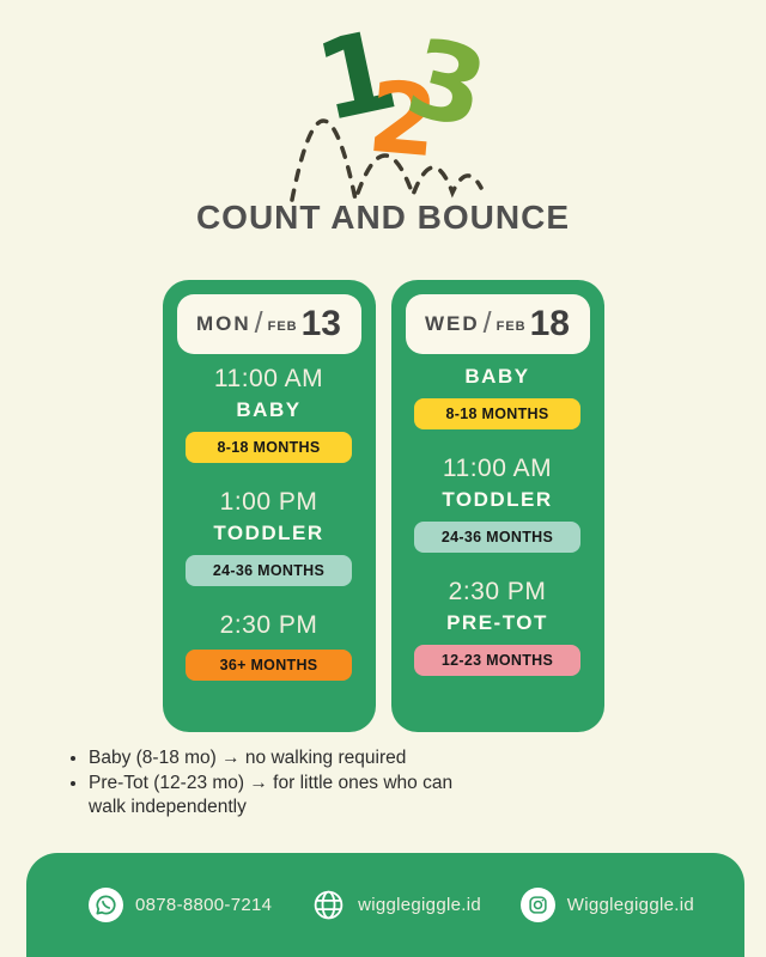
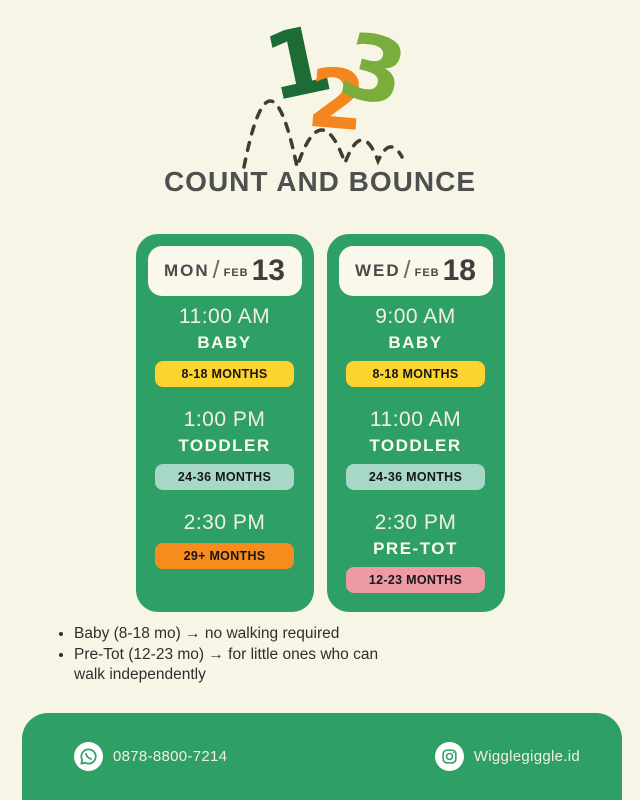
  COUNT AND BOUNCE
  MON
  /
  FEB
  13
  11:00 AM
  BABY
  8-18 MONTHS
  1:00 PM
  TODDLER
  24-36 MONTHS
  2:30 PM
- 36+ MONTHS
+ 29+ MONTHS
  WED
  /
  FEB
  18
+ 9:00 AM
  BABY
  8-18 MONTHS
  11:00 AM
  TODDLER
  24-36 MONTHS
  2:30 PM
  PRE-TOT
  12-23 MONTHS
  Baby (8-18 mo) → no walking required
  Pre-Tot (12-23 mo) → for little ones who can walk independently
  0878-8800-7214
- wigglegiggle.id
  Wigglegiggle.id
